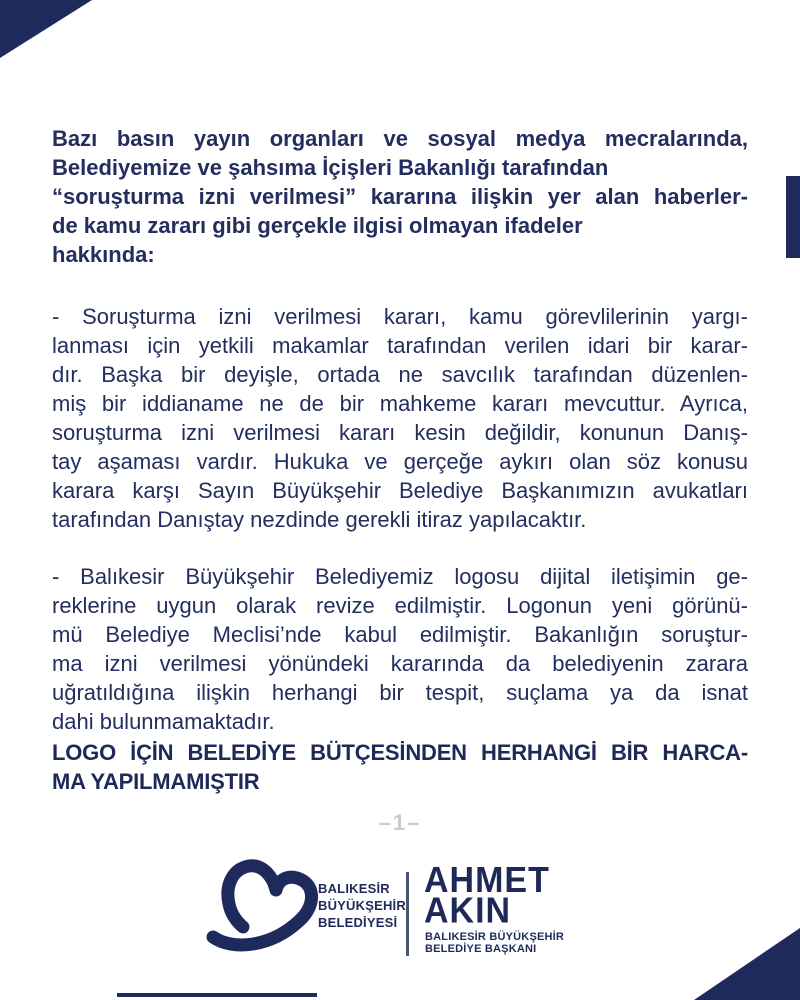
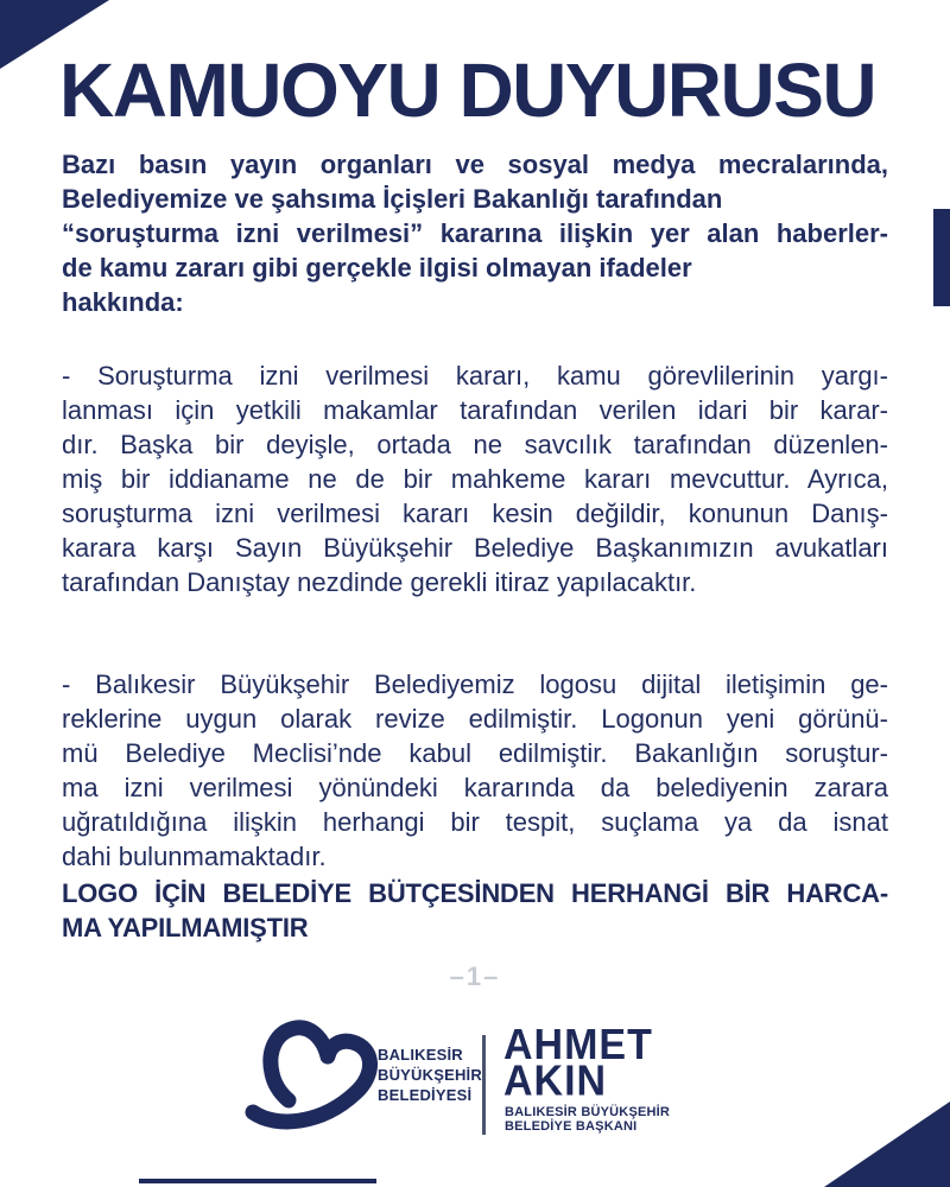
+ KAMUOYU DUYURUSU
  Bazı basın yayın organları ve sosyal medya mecralarında,
  Belediyemize ve şahsıma İçişleri Bakanlığı tarafından
  “soruşturma izni verilmesi” kararına ilişkin yer alan haberler-
  de kamu zararı gibi gerçekle ilgisi olmayan ifadeler
  hakkında:
  - Soruşturma izni verilmesi kararı, kamu görevlilerinin yargı-
  lanması için yetkili makamlar tarafından verilen idari bir karar-
  dır. Başka bir deyişle, ortada ne savcılık tarafından düzenlen-
  miş bir iddianame ne de bir mahkeme kararı mevcuttur. Ayrıca,
  soruşturma izni verilmesi kararı kesin değildir, konunun Danış-
- tay aşaması vardır. Hukuka ve gerçeğe aykırı olan söz konusu
  karara karşı Sayın Büyükşehir Belediye Başkanımızın avukatları
  tarafından Danıştay nezdinde gerekli itiraz yapılacaktır.
  - Balıkesir Büyükşehir Belediyemiz logosu dijital iletişimin ge-
  reklerine uygun olarak revize edilmiştir. Logonun yeni görünü-
  mü Belediye Meclisi’nde kabul edilmiştir. Bakanlığın soruştur-
  ma izni verilmesi yönündeki kararında da belediyenin zarara
  uğratıldığına ilişkin herhangi bir tespit, suçlama ya da isnat
  dahi bulunmamaktadır.
  LOGO İÇİN BELEDİYE BÜTÇESİNDEN HERHANGİ BİR HARCA-
  MA YAPILMAMIŞTIR
  –1–
  BALIKESİR
  BÜYÜKŞEHİR
  BELEDİYESİ
  AHMET
  AKIN
  BALIKESİR BÜYÜKŞEHİR
  BELEDİYE BAŞKANI
